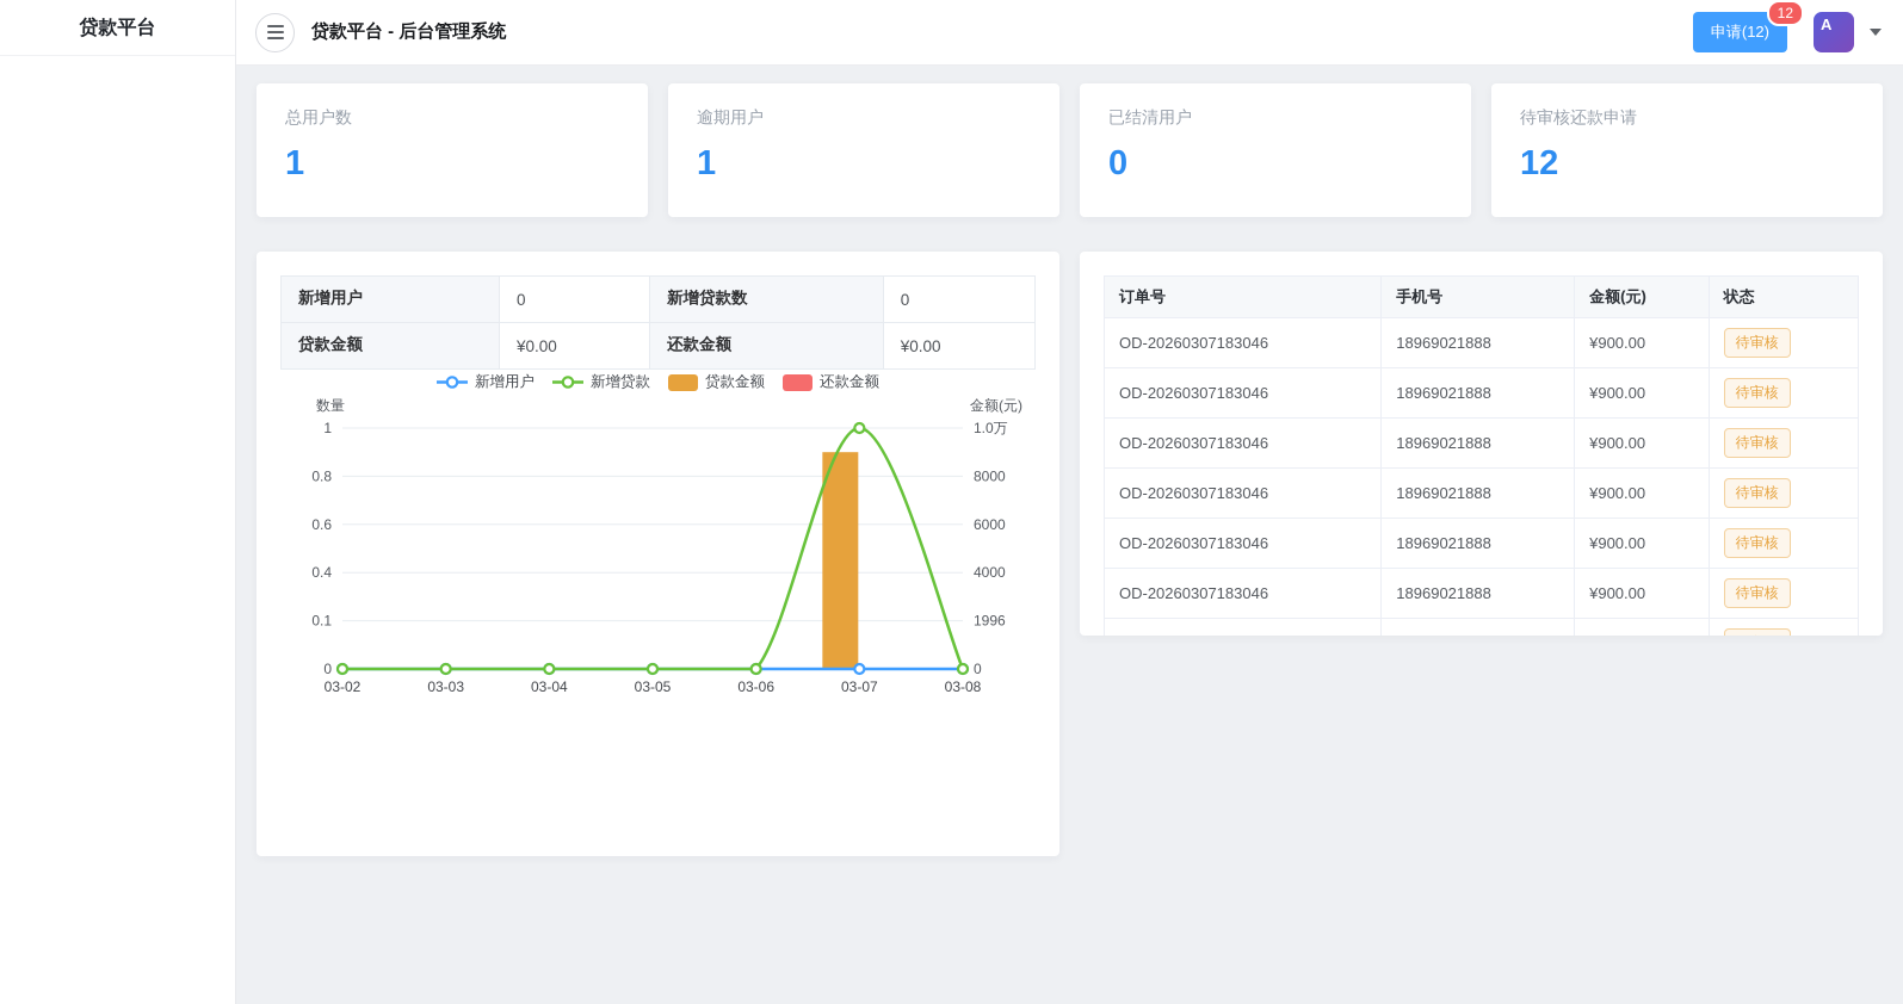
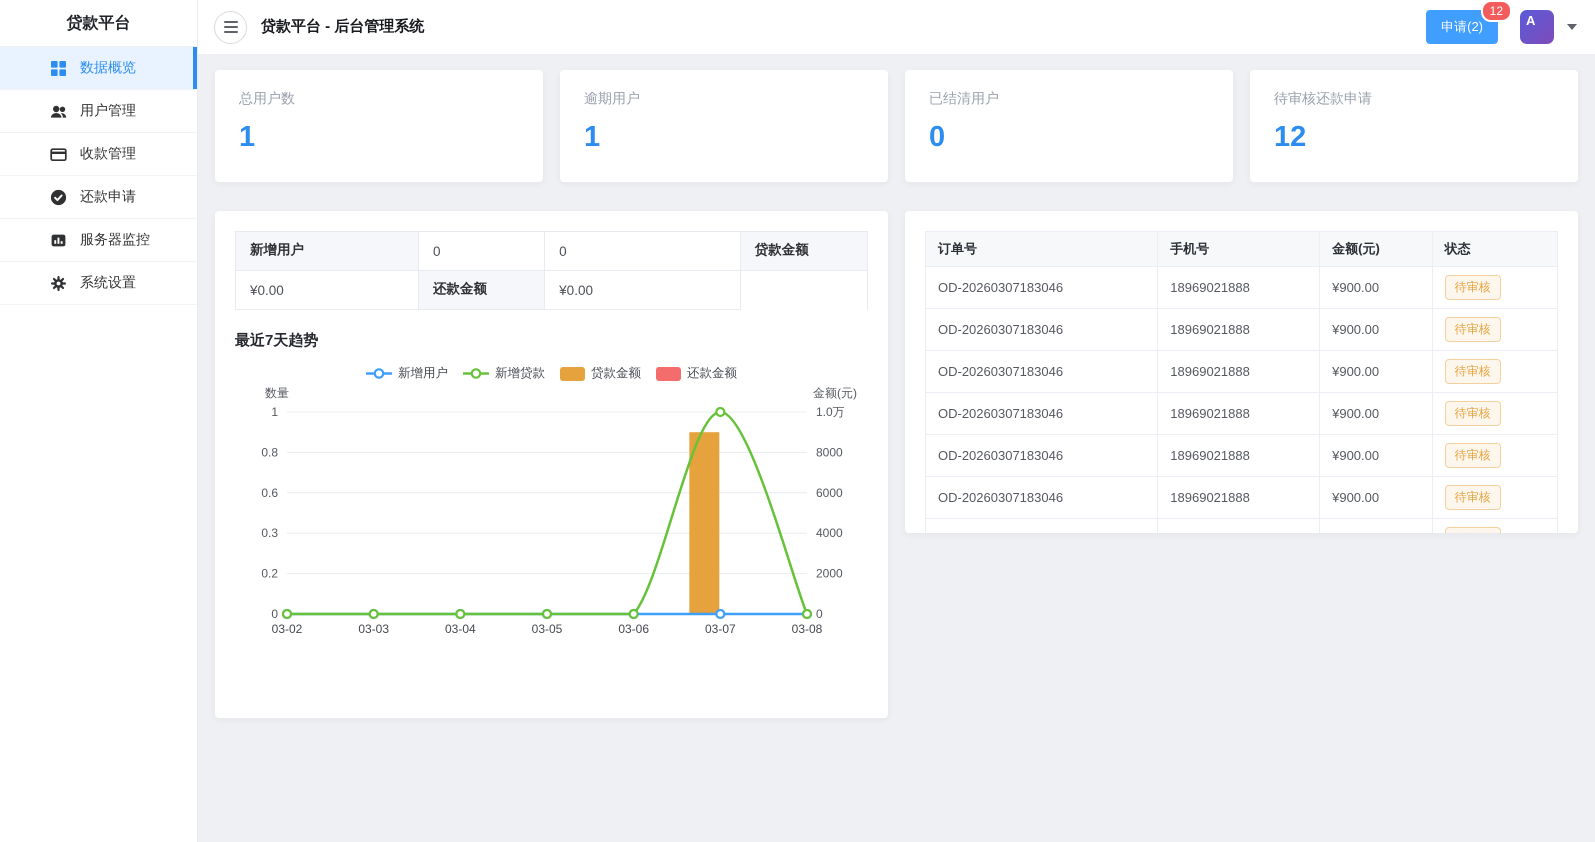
  贷款平台
+ 数据概览
+ 用户管理
+ 收款管理
+ 还款申请
+ 服务器监控
+ 系统设置
  贷款平台 - 后台管理系统
- 申请(12)
+ 申请(2)
  12
  A
  总用户数
  1
  逾期用户
  1
  已结清用户
  0
  待审核还款申请
  12
  新增用户
  0
- 新增贷款数
  0
  贷款金额
  ¥0.00
  还款金额
  ¥0.00
+ 最近7天趋势
  新增用户
  新增贷款
  贷款金额
  还款金额
  0
  0
- 0.1
+ 0.2
- 1996
+ 2000
- 0.4
+ 0.3
  4000
  0.6
  6000
  0.8
  8000
  1
  1.0万
  数量
  金额(元)
  03-02
  03-03
  03-04
  03-05
  03-06
  03-07
  03-08
  订单号	手机号	金额(元)	状态
  OD-20260307183046	18969021888	¥900.00	待审核
  OD-20260307183046	18969021888	¥900.00	待审核
  OD-20260307183046	18969021888	¥900.00	待审核
  OD-20260307183046	18969021888	¥900.00	待审核
  OD-20260307183046	18969021888	¥900.00	待审核
  OD-20260307183046	18969021888	¥900.00	待审核
